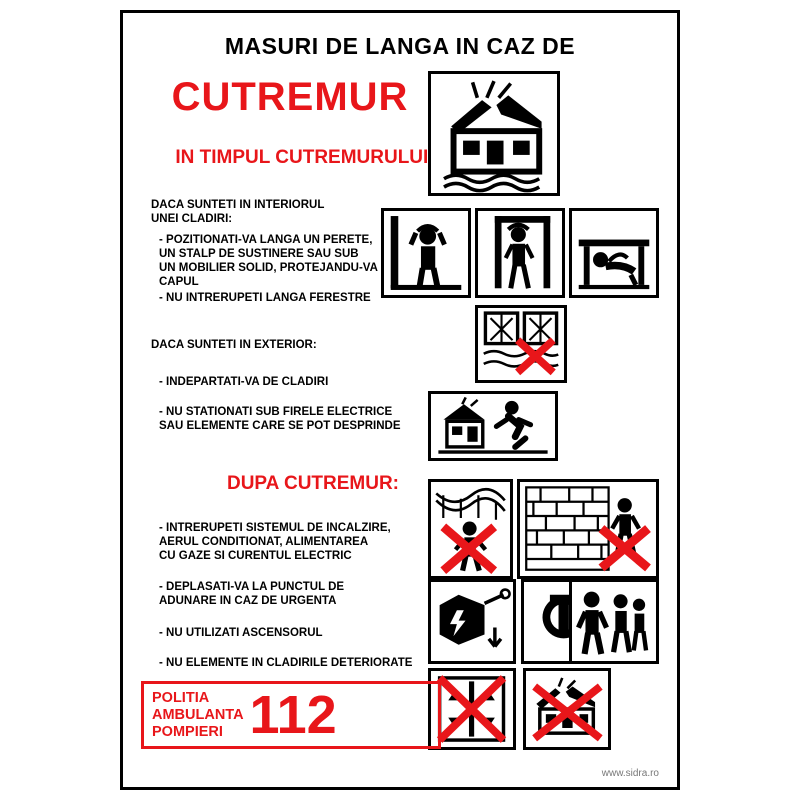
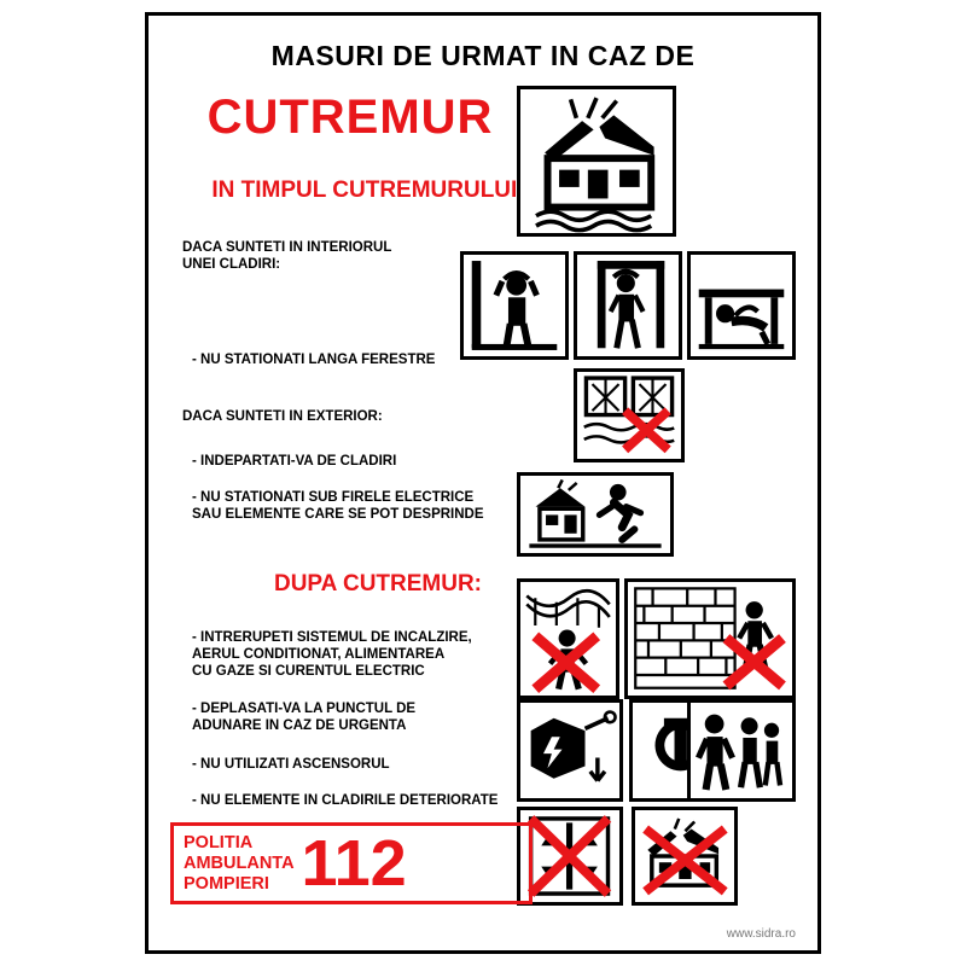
- MASURI DE LANGA IN CAZ DE
+ MASURI DE URMAT IN CAZ DE
  CUTREMUR
  IN TIMPUL CUTREMURULUI
  DACA SUNTETI IN INTERIORUL
  UNEI CLADIRI:
- - POZITIONATI-VA LANGA UN PERETE,
- UN STALP DE SUSTINERE SAU SUB
- UN MOBILIER SOLID, PROTEJANDU-VA
- CAPUL
- - NU INTRERUPETI LANGA FERESTRE
+ - NU STATIONATI LANGA FERESTRE
  DACA SUNTETI IN EXTERIOR:
  - INDEPARTATI-VA DE CLADIRI
  - NU STATIONATI SUB FIRELE ELECTRICE
  SAU ELEMENTE CARE SE POT DESPRINDE
  DUPA CUTREMUR:
  - INTRERUPETI SISTEMUL DE INCALZIRE,
  AERUL CONDITIONAT, ALIMENTAREA
  CU GAZE SI CURENTUL ELECTRIC
  - DEPLASATI-VA LA PUNCTUL DE
  ADUNARE IN CAZ DE URGENTA
  - NU UTILIZATI ASCENSORUL
  - NU ELEMENTE IN CLADIRILE DETERIORATE
  POLITIA
  AMBULANTA
  POMPIERI
  112
  www.sidra.ro
